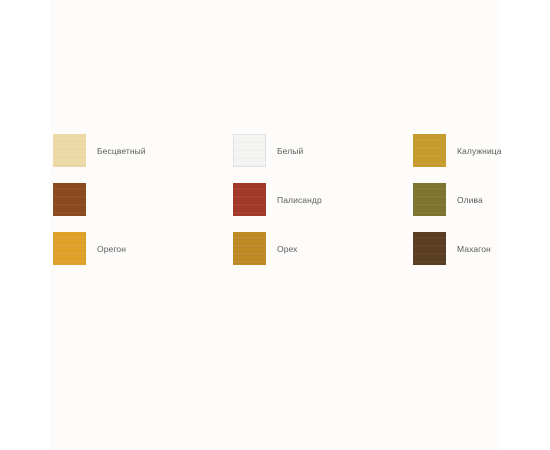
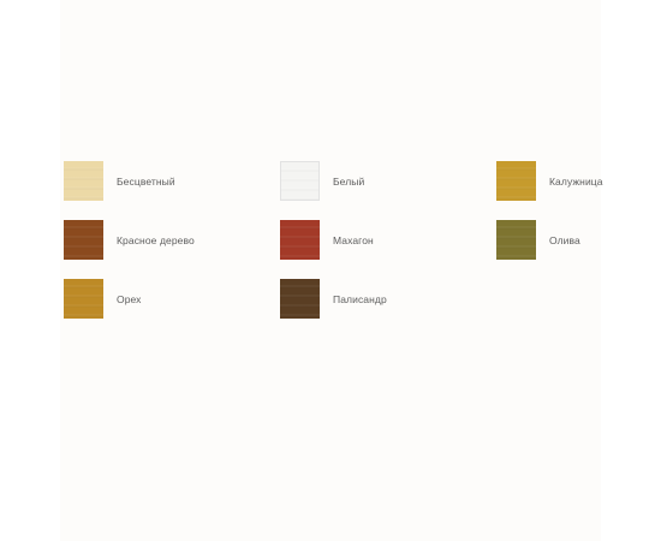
  Бесцветный
  Белый
  Калужница
+ Красное дерево
- Палисандр
+ Махагон
  Олива
- Орегон
  Орех
- Махагон
+ Палисандр
